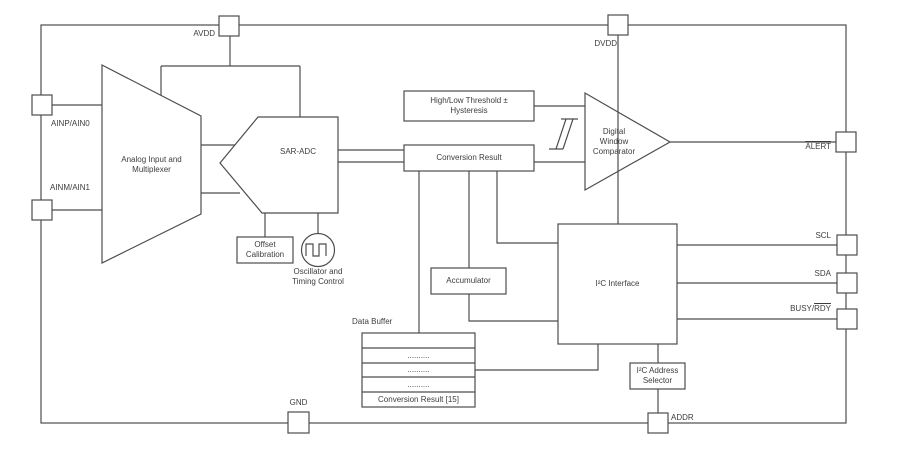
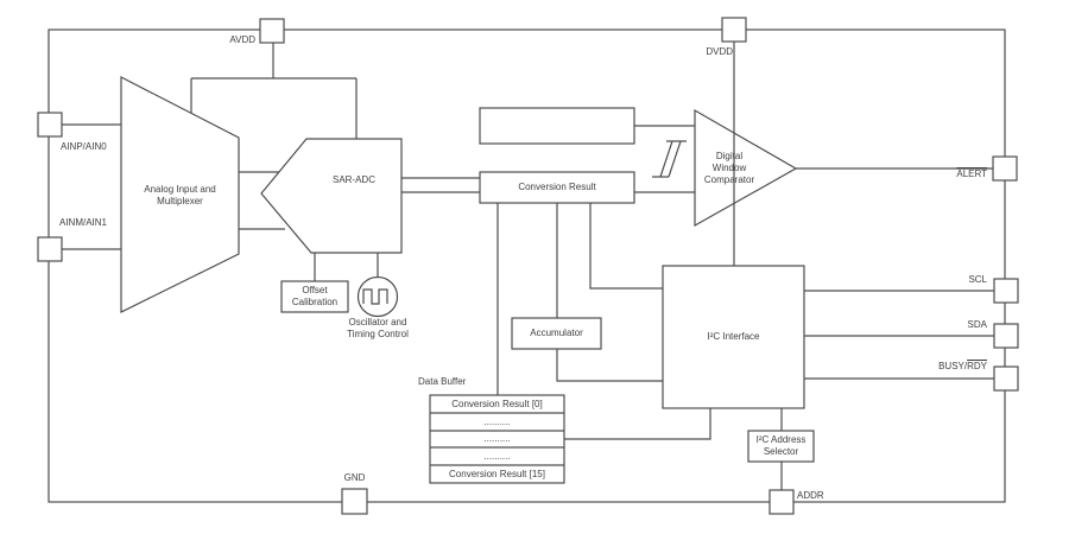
  AVDD
  DVDD
  AINP/AIN0
  AINM/AIN1
  ALERT
  SCL
  SDA
  BUSY/RDY
  GND
  ADDR
  Analog Input and Multiplexer
  SAR-ADC
- High/Low Threshold ± Hysteresis
  Conversion Result
  Digital Window Comparator
  Offset Calibration
  Oscillator and Timing Control
  Accumulator
  I²C Interface
  I²C Address Selector
  Data Buffer
+ Conversion Result [0]
  ..........
  ..........
  ..........
  Conversion Result [15]
